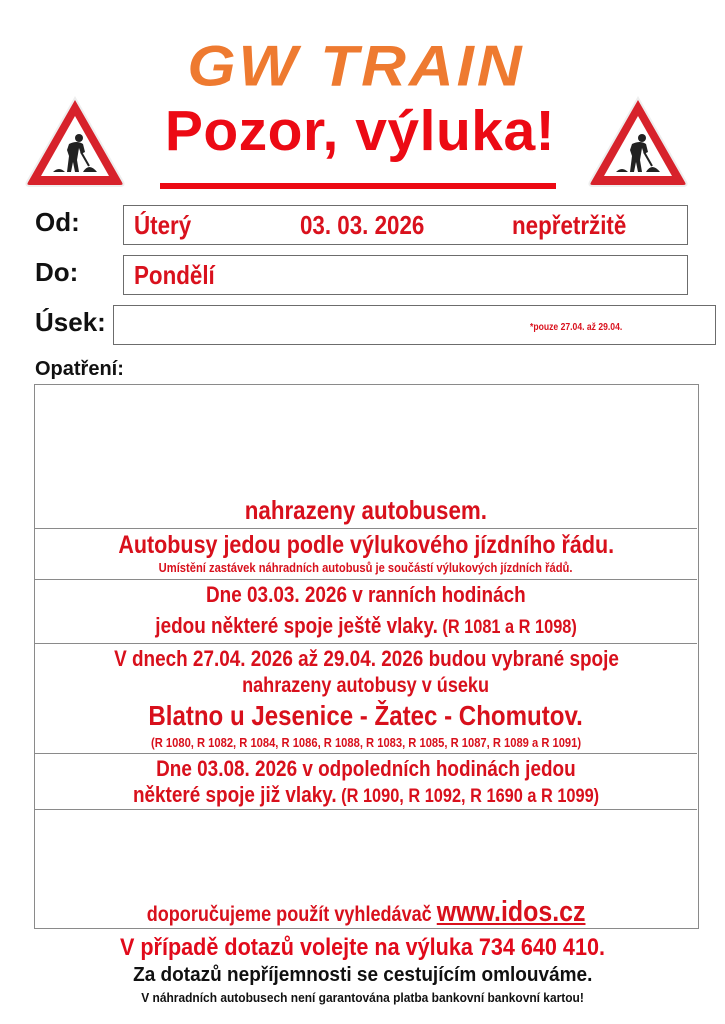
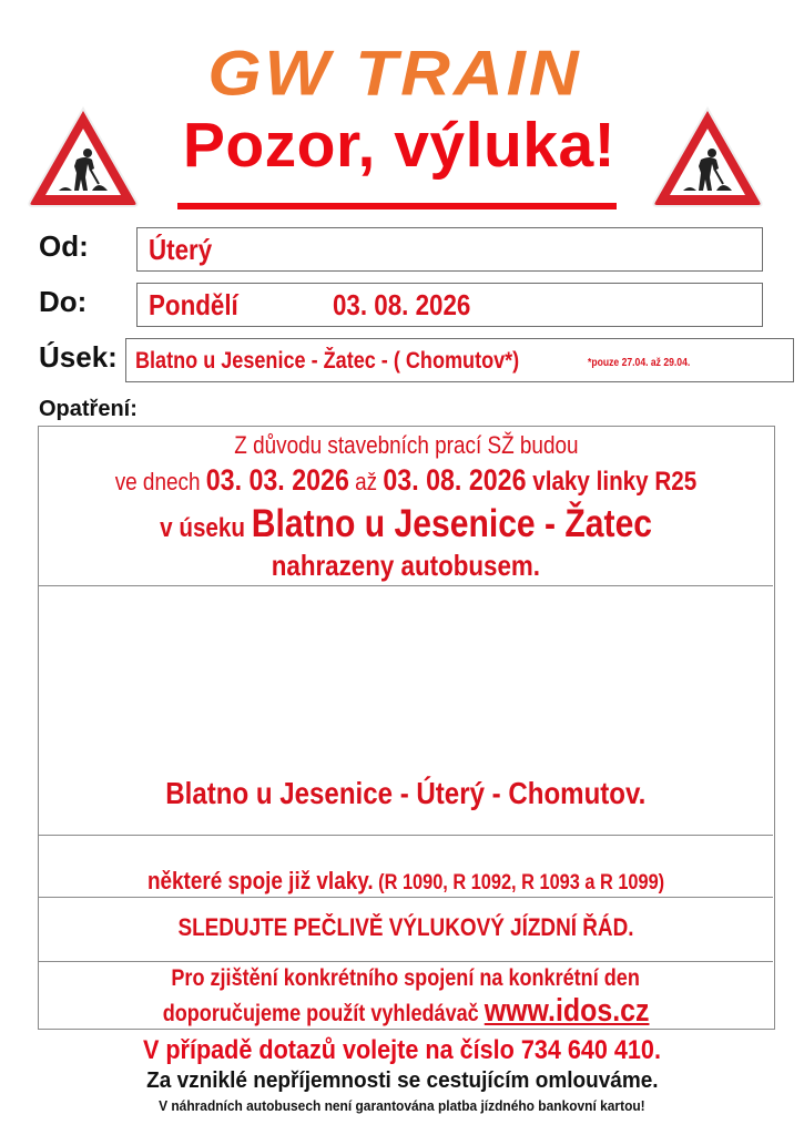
  GW TRAIN
  Pozor, výluka!
  Od:
  Úterý
- 03. 03. 2026
- nepřetržitě
  Do:
  Pondělí
+ 03. 08. 2026
  Úsek:
+ Blatno u Jesenice - Žatec - ( Chomutov*)
  *pouze 27.04. až 29.04.
  Opatření:
+ Z důvodu stavebních prací SŽ budou
+ ve dnech 03. 03. 2026 až 03. 08. 2026 vlaky linky R25
+ v úseku Blatno u Jesenice - Žatec
  nahrazeny autobusem.
- Autobusy jedou podle výlukového jízdního řádu.
- Umístění zastávek náhradních autobusů je součástí výlukových jízdních řádů.
- Dne 03.03. 2026 v ranních hodinách
- jedou některé spoje ještě vlaky. (R 1081 a R 1098)
- V dnech 27.04. 2026 až 29.04. 2026 budou vybrané spoje
- nahrazeny autobusy v úseku
- Blatno u Jesenice - Žatec - Chomutov.
+ Blatno u Jesenice - Úterý - Chomutov.
- (R 1080, R 1082, R 1084, R 1086, R 1088, R 1083, R 1085, R 1087, R 1089 a R 1091)
- Dne 03.08. 2026 v odpoledních hodinách jedou
- některé spoje již vlaky. (R 1090, R 1092, R 1690 a R 1099)
+ některé spoje již vlaky. (R 1090, R 1092, R 1093 a R 1099)
+ SLEDUJTE PEČLIVĚ VÝLUKOVÝ JÍZDNÍ ŘÁD.
+ Pro zjištění konkrétního spojení na konkrétní den
  doporučujeme použít vyhledávač www.idos.cz
- V případě dotazů volejte na výluka 734 640 410.
+ V případě dotazů volejte na číslo 734 640 410.
- Za dotazů nepříjemnosti se cestujícím omlouváme.
+ Za vzniklé nepříjemnosti se cestujícím omlouváme.
- V náhradních autobusech není garantována platba bankovní bankovní kartou!
+ V náhradních autobusech není garantována platba jízdného bankovní kartou!
